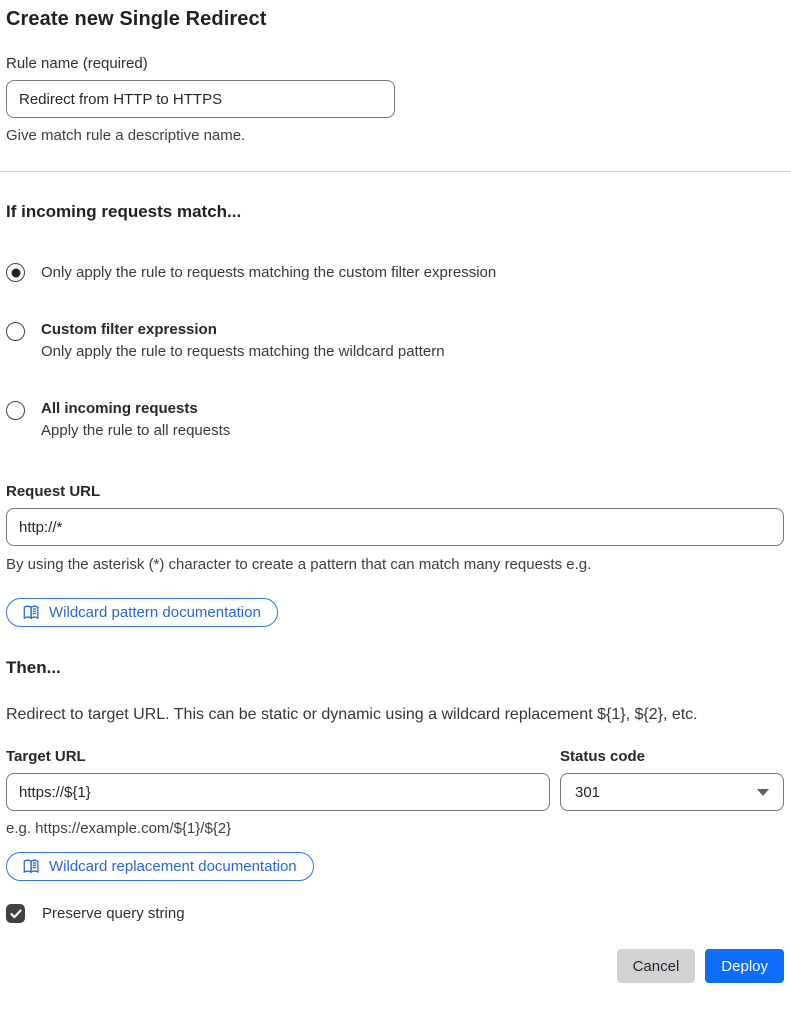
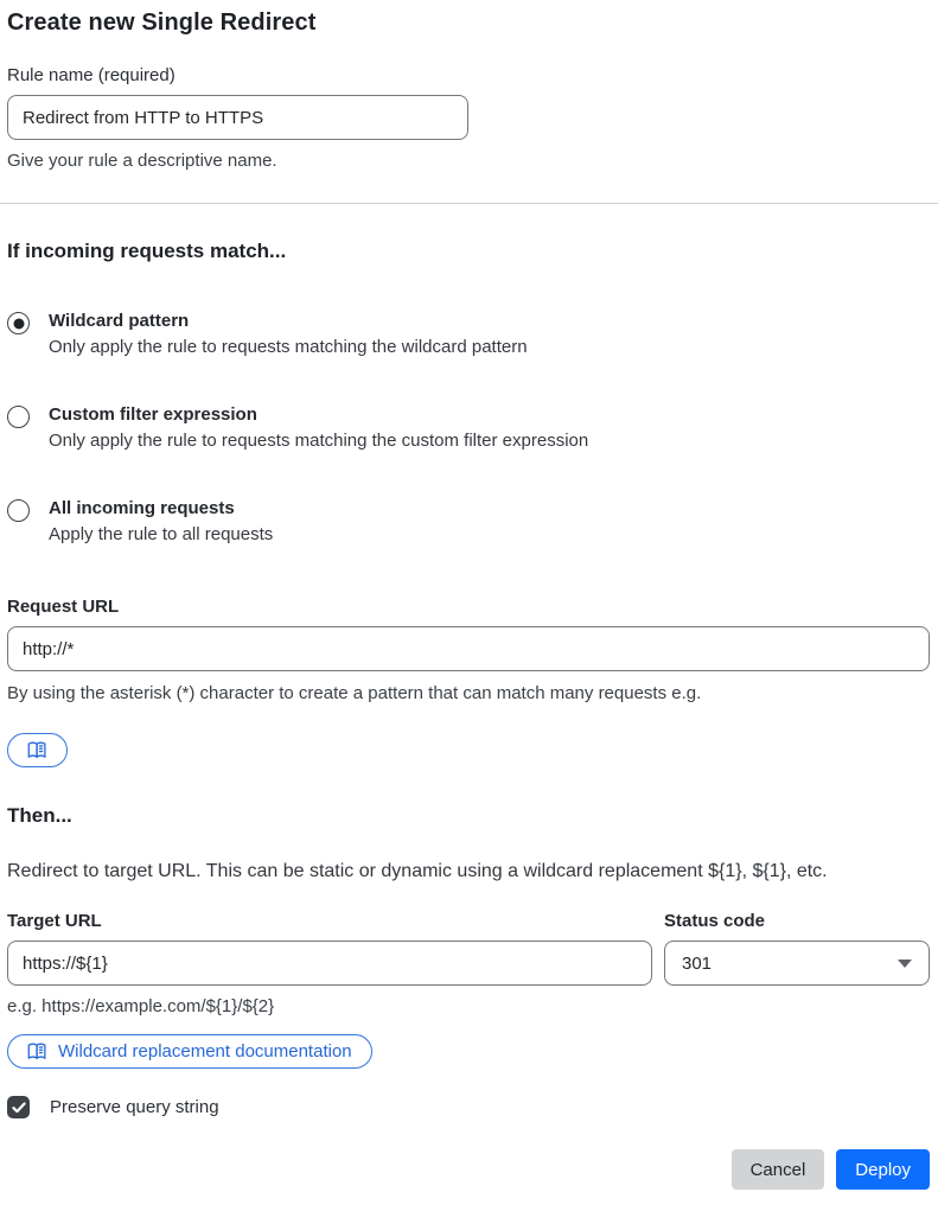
  Create new Single Redirect
  Rule name (required)
  Redirect from HTTP to HTTPS
- Give match rule a descriptive name.
+ Give your rule a descriptive name.
  If incoming requests match...
+ Wildcard pattern
- Only apply the rule to requests matching the custom filter expression
+ Only apply the rule to requests matching the wildcard pattern
  Custom filter expression
- Only apply the rule to requests matching the wildcard pattern
+ Only apply the rule to requests matching the custom filter expression
  All incoming requests
  Apply the rule to all requests
  Request URL
  http://*
  By using the asterisk (*) character to create a pattern that can match many requests e.g.
- Wildcard pattern documentation
  Then...
- Redirect to target URL. This can be static or dynamic using a wildcard replacement ${1}, ${2}, etc.
+ Redirect to target URL. This can be static or dynamic using a wildcard replacement ${1}, ${1}, etc.
  Target URL
  https://${1}
  e.g. https://example.com/${1}/${2}
  Status code
  301
  Wildcard replacement documentation
  Preserve query string
  Cancel
  Deploy
